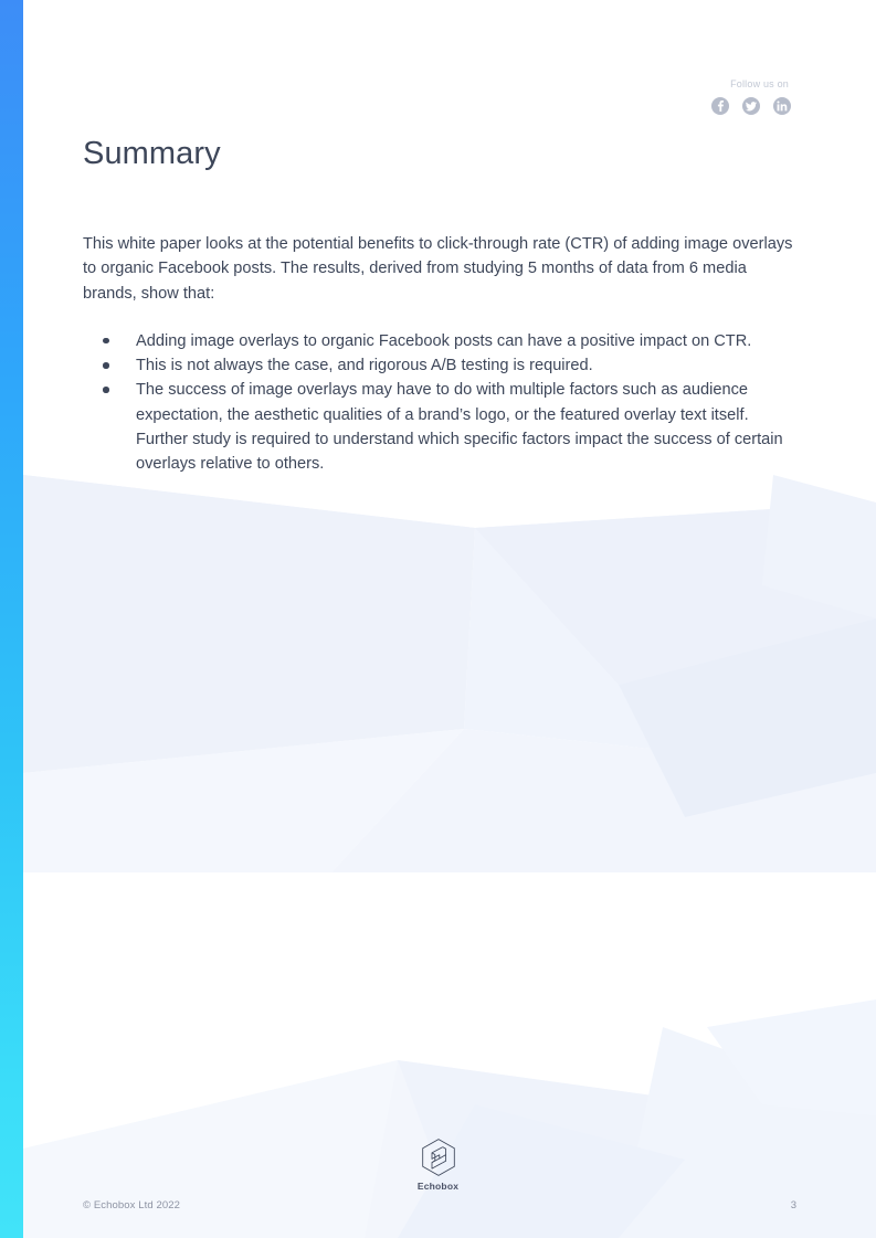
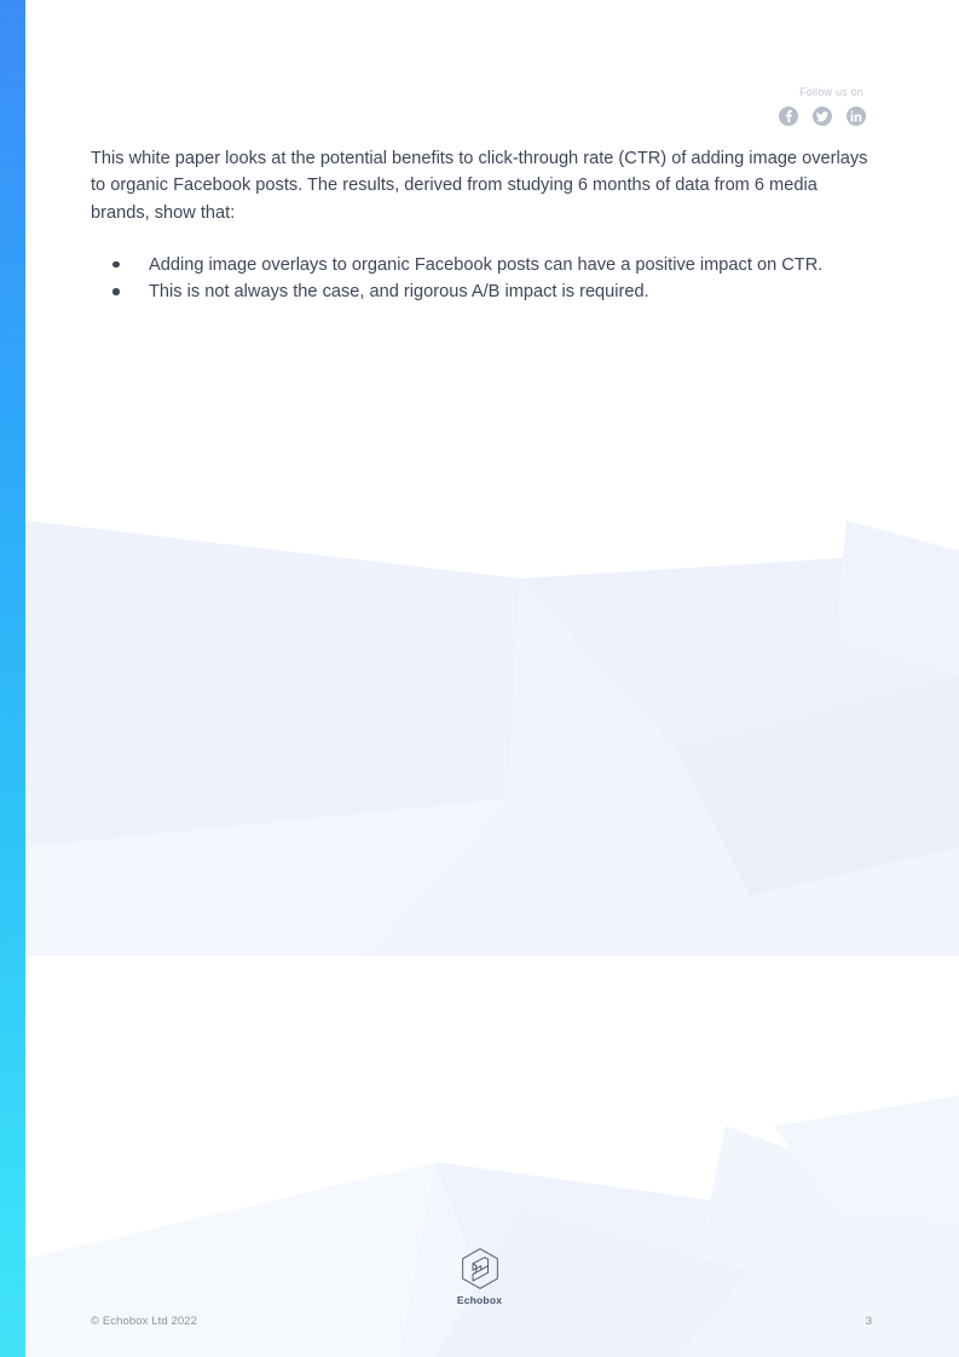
  Follow us on
- Summary
- This white paper looks at the potential benefits to click-through rate (CTR) of adding image overlays to organic Facebook posts. The results, derived from studying 5 months of data from 6 media brands, show that:
+ This white paper looks at the potential benefits to click-through rate (CTR) of adding image overlays to organic Facebook posts. The results, derived from studying 6 months of data from 6 media brands, show that:
  Adding image overlays to organic Facebook posts can have a positive impact on CTR.
- This is not always the case, and rigorous A/B testing is required.
+ This is not always the case, and rigorous A/B impact is required.
- The success of image overlays may have to do with multiple factors such as audience expectation, the aesthetic qualities of a brand’s logo, or the featured overlay text itself. Further study is required to understand which specific factors impact the success of certain overlays relative to others.
  Echobox
  © Echobox Ltd 2022
  3
